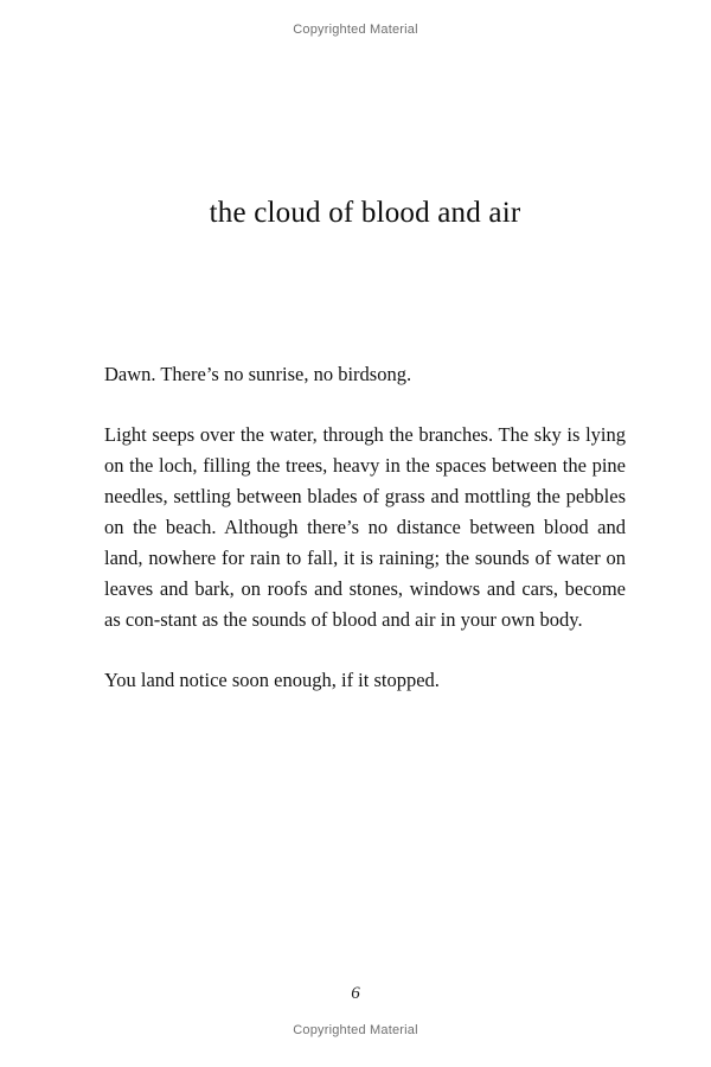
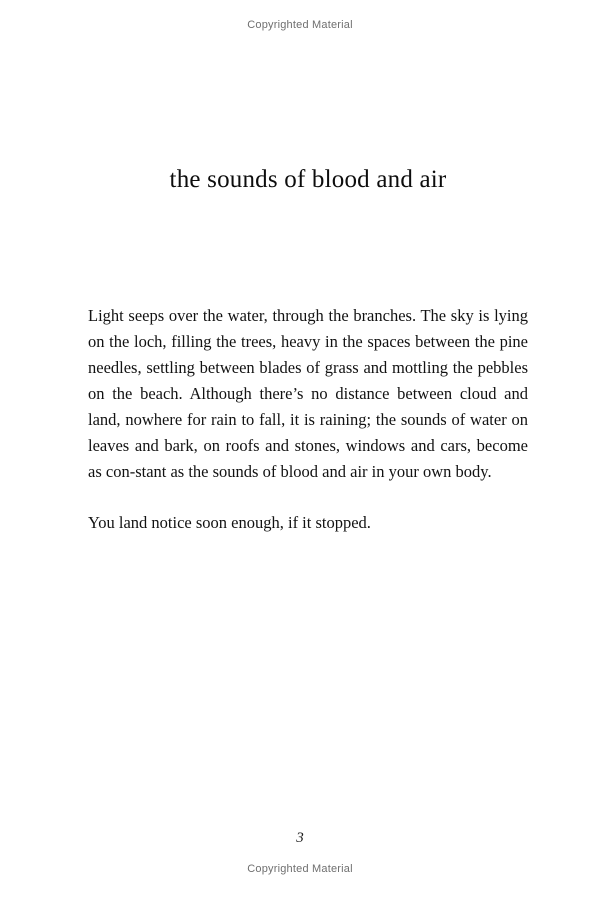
  Copyrighted Material
- the cloud of blood and air
+ the sounds of blood and air
- Dawn. There’s no sunrise, no birdsong.
- Light seeps over the water, through the branches. The sky is lying on the loch, filling the trees, heavy in the spaces between the pine needles, settling between blades of grass and mottling the pebbles on the beach. Although there’s no distance between blood and land, nowhere for rain to fall, it is raining; the sounds of water on leaves and bark, on roofs and stones, windows and cars, become as con-stant as the sounds of blood and air in your own body.
+ Light seeps over the water, through the branches. The sky is lying on the loch, filling the trees, heavy in the spaces between the pine needles, settling between blades of grass and mottling the pebbles on the beach. Although there’s no distance between cloud and land, nowhere for rain to fall, it is raining; the sounds of water on leaves and bark, on roofs and stones, windows and cars, become as con-stant as the sounds of blood and air in your own body.
  You land notice soon enough, if it stopped.
- 6
+ 3
  Copyrighted Material
